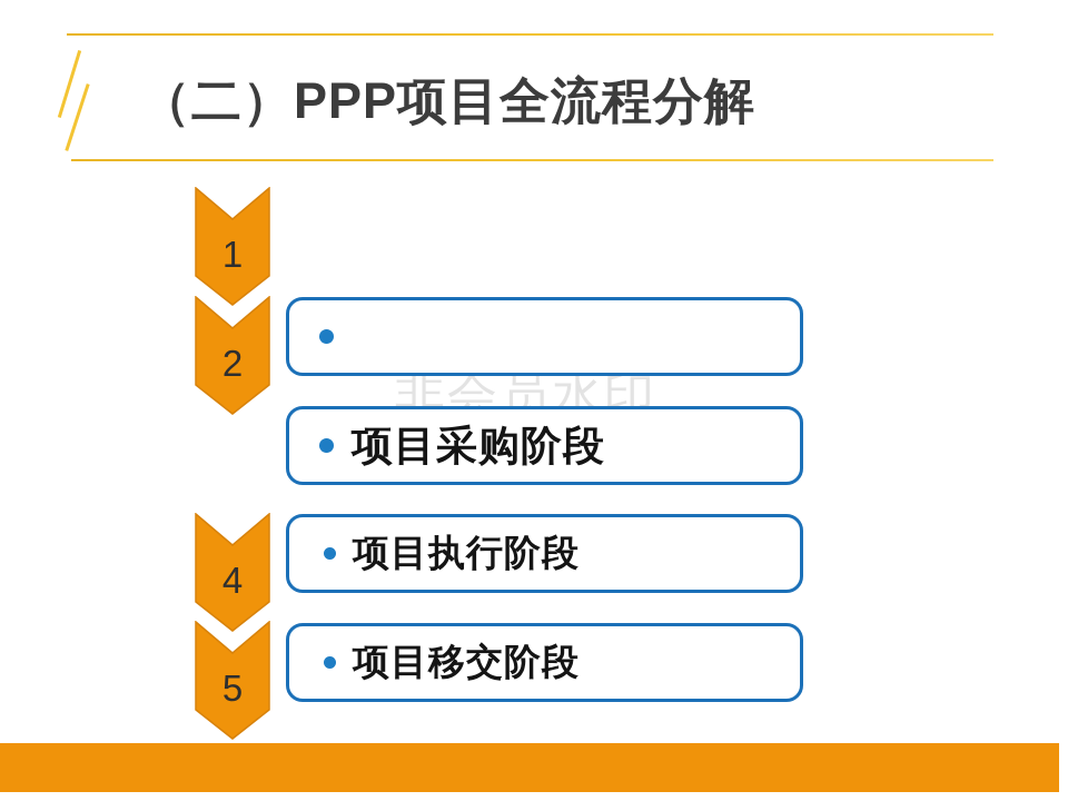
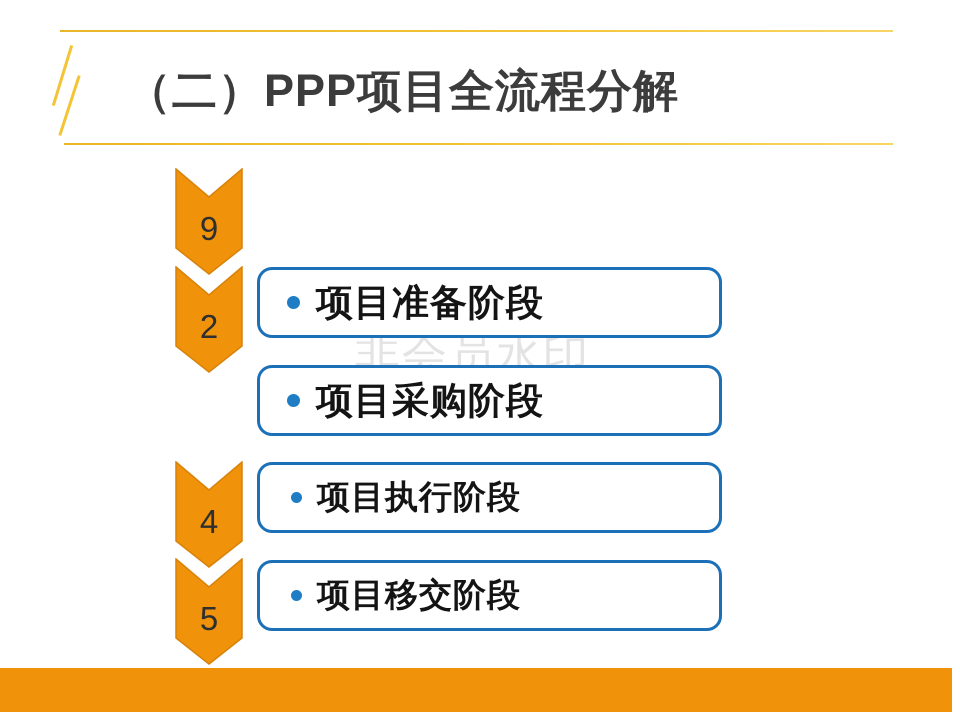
  （二）PPP项目全流程分解
  非会员水印
- 1
+ 9
  2
  4
  5
+ 项目准备阶段
  项目采购阶段
  项目执行阶段
  项目移交阶段
